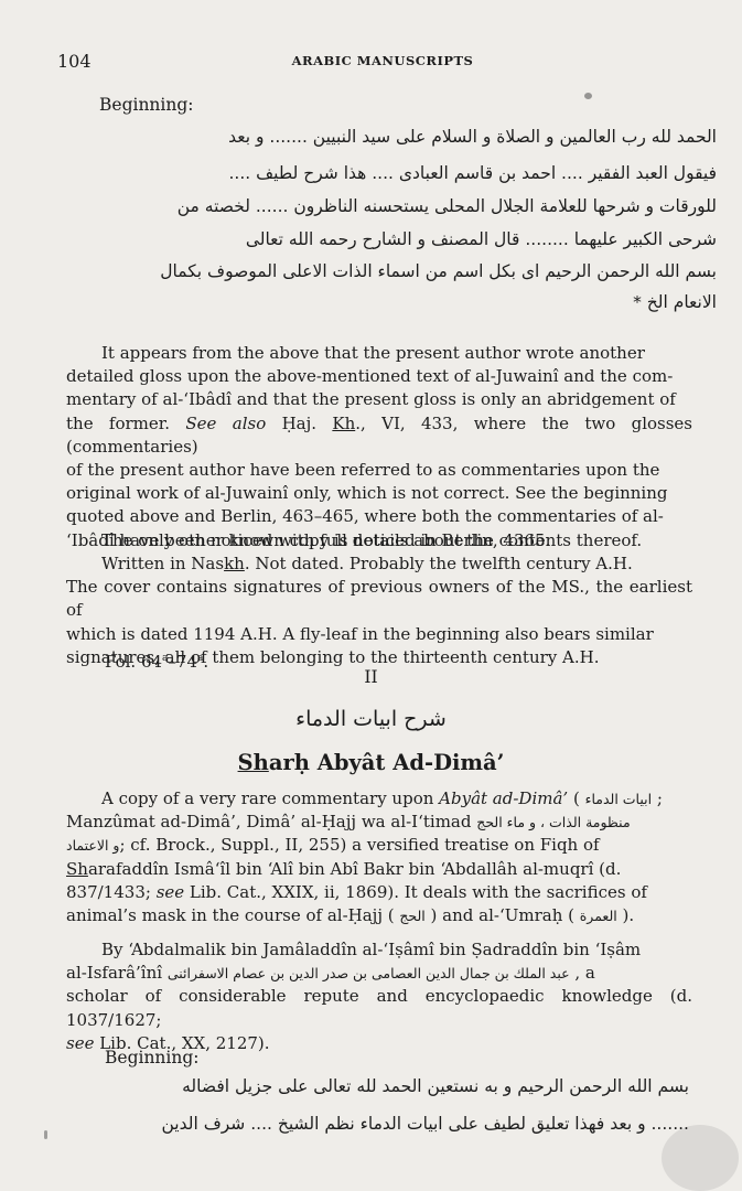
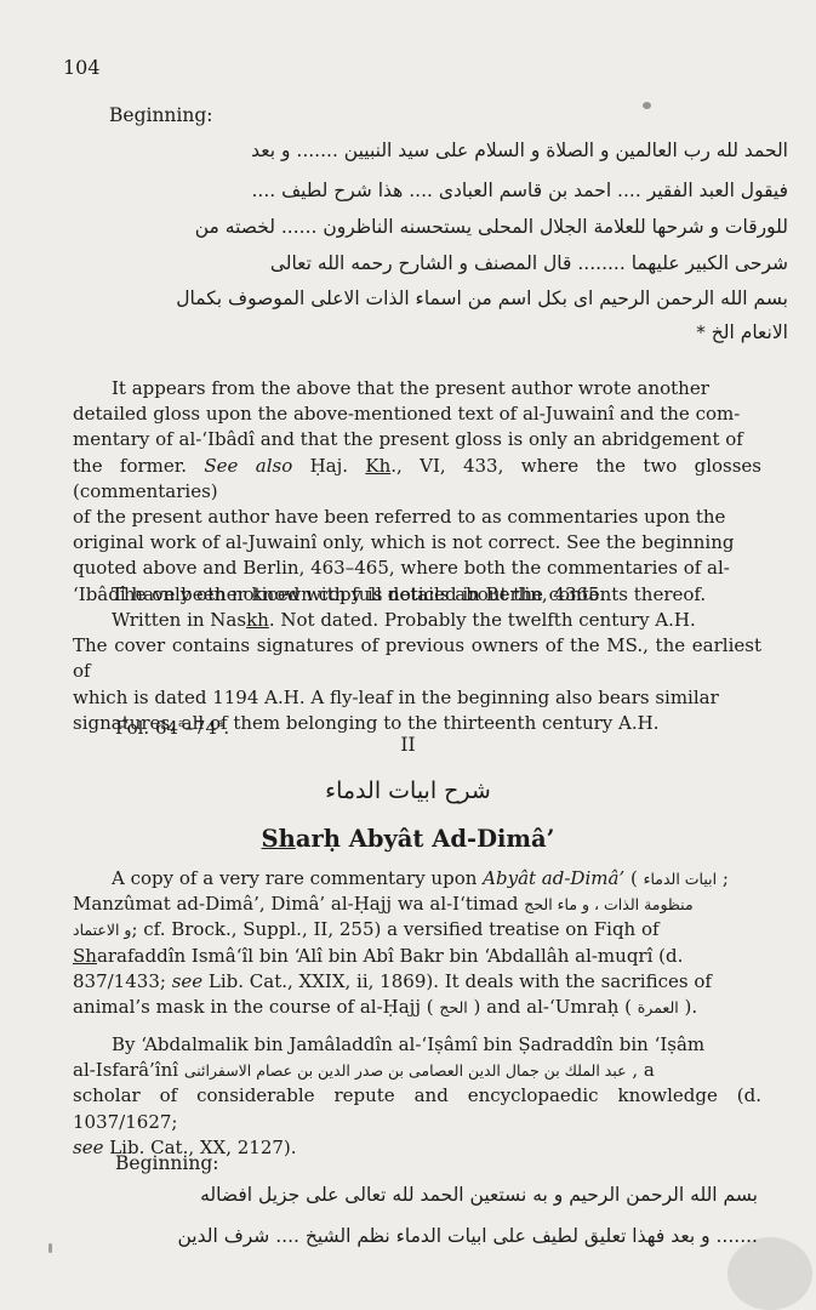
  104
- ARABIC MANUSCRIPTS
  Beginning:
  الحمد لله رب العالمين و الصلاة و السلام على سيد النبيين ....... و بعد
  فيقول العبد الفقير .... احمد بن قاسم العبادى .... هذا شرح لطيف ....
  للورقات و شرحها للعلامة الجلال المحلى يستحسنه الناظرون ...... لخصته من
  شرحى الكبير عليهما ........ قال المصنف و الشارح رحمه الله تعالى
  بسم الله الرحمن الرحيم اى بكل اسم من اسماء الذات الاعلى الموصوف بكمال
  الانعام الخ *
  It appears from the above that the present author wrote another
  detailed gloss upon the above-mentioned text of al-Juwainî and the com-
  mentary of al-‘Ibâdî and that the present gloss is only an abridgement of
  the former. See also Ḥaj. Kh., VI, 433, where the two glosses (commentaries)
  of the present author have been referred to as commentaries upon the
  original work of al-Juwainî only, which is not correct. See the beginning
  quoted above and Berlin, 463–465, where both the commentaries of al-
  ‘Ibâdî have been noticed with full details about the contents thereof.
  The only other known copy is noticed in Berlin, 4365.
  Written in Naskh. Not dated. Probably the twelfth century A.H.
  The cover contains signatures of previous owners of the MS., the earliest of
  which is dated 1194 A.H. A fly-leaf in the beginning also bears similar
  signatures, all of them belonging to the thirteenth century A.H.
  Fol. 64a–74a.
  II
  شرح ابيات الدماء
  Sharḥ Abyât Ad-Dimâ’
  A copy of a very rare commentary upon Abyât ad-Dimâ’ ( ابيات الدماء ;
  Manzûmat ad-Dimâ’, Dimâ’ al-Ḥajj wa al-I‘timad منظومة الذات ، و ماء الحج
  و الاعتماد ; cf. Brock., Suppl., II, 255) a versified treatise on Fiqh of
  Sharafaddîn Ismâ‘îl bin ‘Alî bin Abî Bakr bin ‘Abdallâh al-muqrî (d.
  837/1433; see Lib. Cat., XXIX, ii, 1869). It deals with the sacrifices of
  animal’s mask in the course of al-Ḥajj ( الحج ) and al-‘Umraḥ ( العمرة ).
  By ‘Abdalmalik bin Jamâladdîn al-‘Iṣâmî bin Ṣadraddîn bin ‘Iṣâm
  al-Isfarâ’înî عبد الملك بن جمال الدين العصامى بن صدر الدين بن عصام الاسفرائنى , a
  scholar of considerable repute and encyclopaedic knowledge (d. 1037/1627;
  see Lib. Cat., XX, 2127).
  Beginning:
  بسم الله الرحمن الرحيم و به نستعين الحمد لله تعالى على جزيل افضاله
  ....... و بعد فهذا تعليق لطيف على ابيات الدماء نظم الشيخ .... شرف الدين
